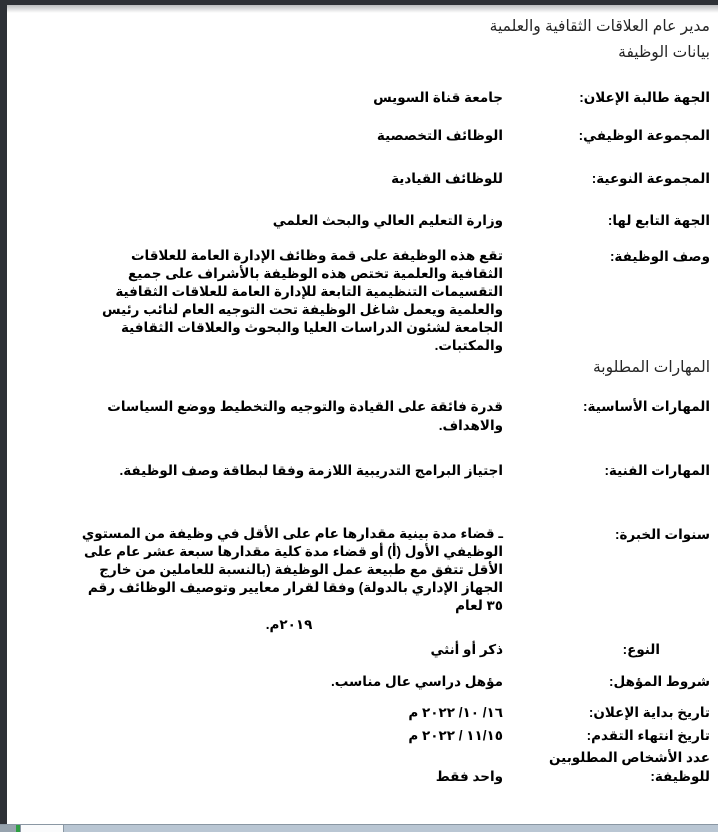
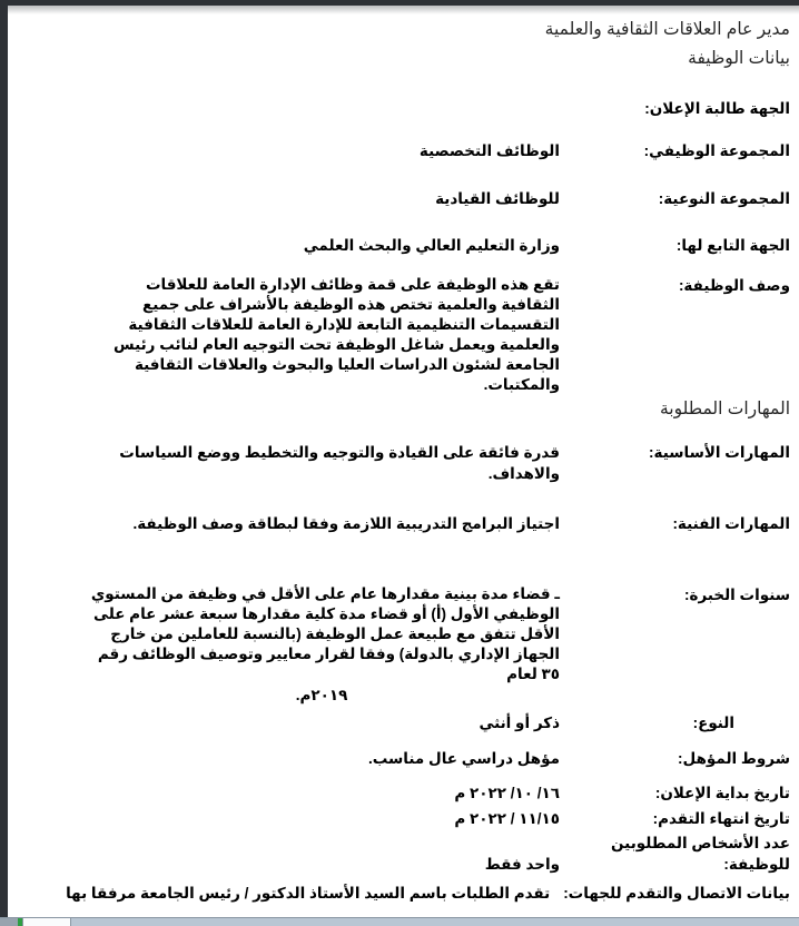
  مدير عام العلاقات الثقافية والعلمية
  بيانات الوظيفة
  الجهة طالبة الإعلان:
- جامعة قناة السويس
  المجموعة الوظيفي:
  الوظائف التخصصية
  المجموعة النوعية:
  للوظائف القيادية
  الجهة التابع لها:
  وزارة التعليم العالي والبحث العلمي
  وصف الوظيفة:
  تقع هذه الوظيفة على قمة وظائف الإدارة العامة للعلاقات الثقافية والعلمية تختص هذه الوظيفة بالأشراف على جميع التقسيمات التنظيمية التابعة للإدارة العامة للعلاقات الثقافية والعلمية ويعمل شاغل الوظيفة تحت التوجيه العام لنائب رئيس الجامعة لشئون الدراسات العليا والبحوث والعلاقات الثقافية والمكتبات.
  المهارات المطلوبة
  المهارات الأساسية:
  قدرة فائقة على القيادة والتوجيه والتخطيط ووضع السياسات والاهداف.
  المهارات الفنية:
  اجتياز البرامج التدريبية اللازمة وفقا لبطاقة وصف الوظيفة.
  سنوات الخبرة:
  ـ قضاء مدة بينية مقدارها عام على الأقل في وظيفة من المستوي الوظيفي الأول (أ) أو قضاء مدة كلية مقدارها سبعة عشر عام على الأقل تتفق مع طبيعة عمل الوظيفة (بالنسبة للعاملين من خارج الجهاز الإداري بالدولة) وفقا لقرار معايير وتوصيف الوظائف رقم ٣٥ لعام
  ٢٠١٩م.
  النوع:
  ذكر أو أنثي
  شروط المؤهل:
  مؤهل دراسي عال مناسب.
  تاريخ بداية الإعلان:
  ١٦/ ١٠/ ٢٠٢٢ م
  تاريخ انتهاء التقدم:
  ١١/١٥ / ٢٠٢٢ م
  عدد الأشخاص المطلوبين
  للوظيفة:
  واحد فقط
+ بيانات الاتصال والتقدم للجهات:
+ تقدم الطلبات باسم السيد الأستاذ الدكتور / رئيس الجامعة مرفقا بها
